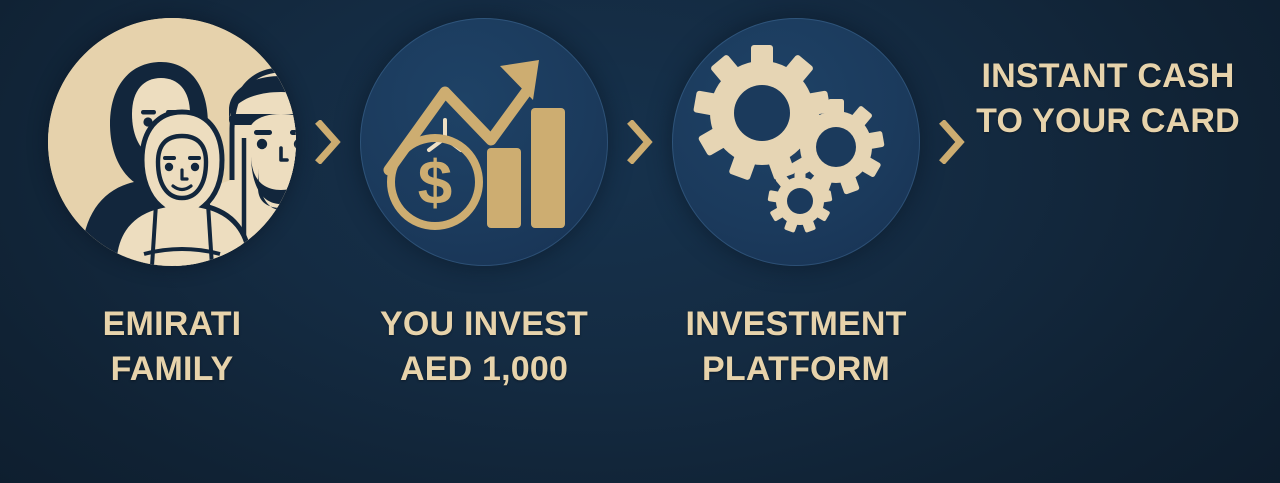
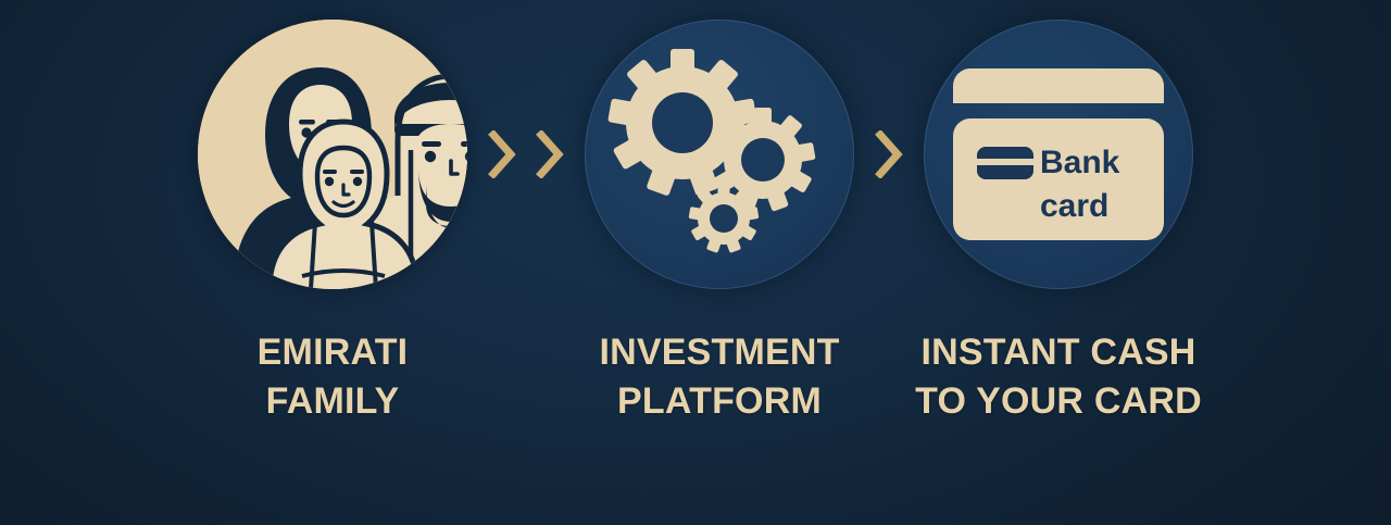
  EMIRATI
  FAMILY
- $
- YOU INVEST
- AED 1,000
  INVESTMENT
  PLATFORM
+ Bank
+ card
  INSTANT CASH
  TO YOUR CARD
